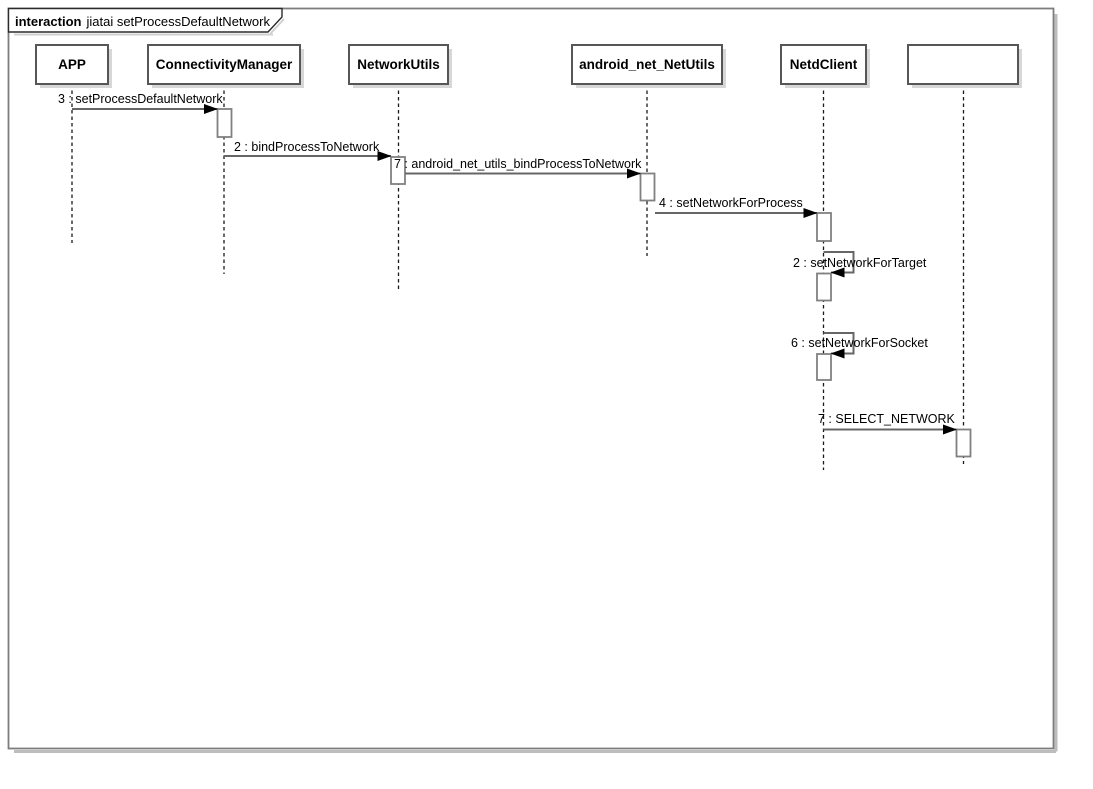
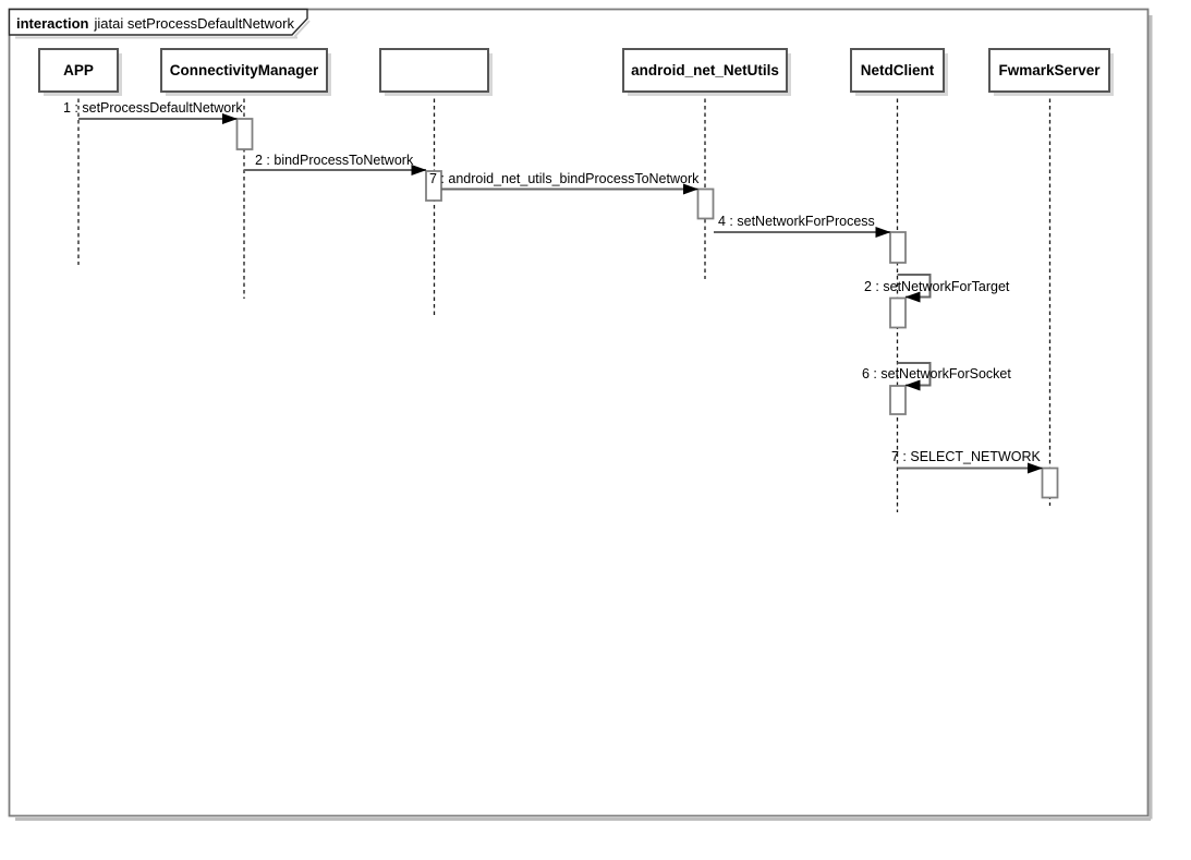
  interaction
  jiatai setProcessDefaultNetwork
  APP
  ConnectivityManager
- NetworkUtils
  android_net_NetUtils
  NetdClient
+ FwmarkServer
- 3 : setProcessDefaultNetwork
+ 1 : setProcessDefaultNetwork
  2 : bindProcessToNetwork
  7 : android_net_utils_bindProcessToNetwork
  4 : setNetworkForProcess
  2 : setNetworkForTarget
  6 : setNetworkForSocket
  7 : SELECT_NETWORK
